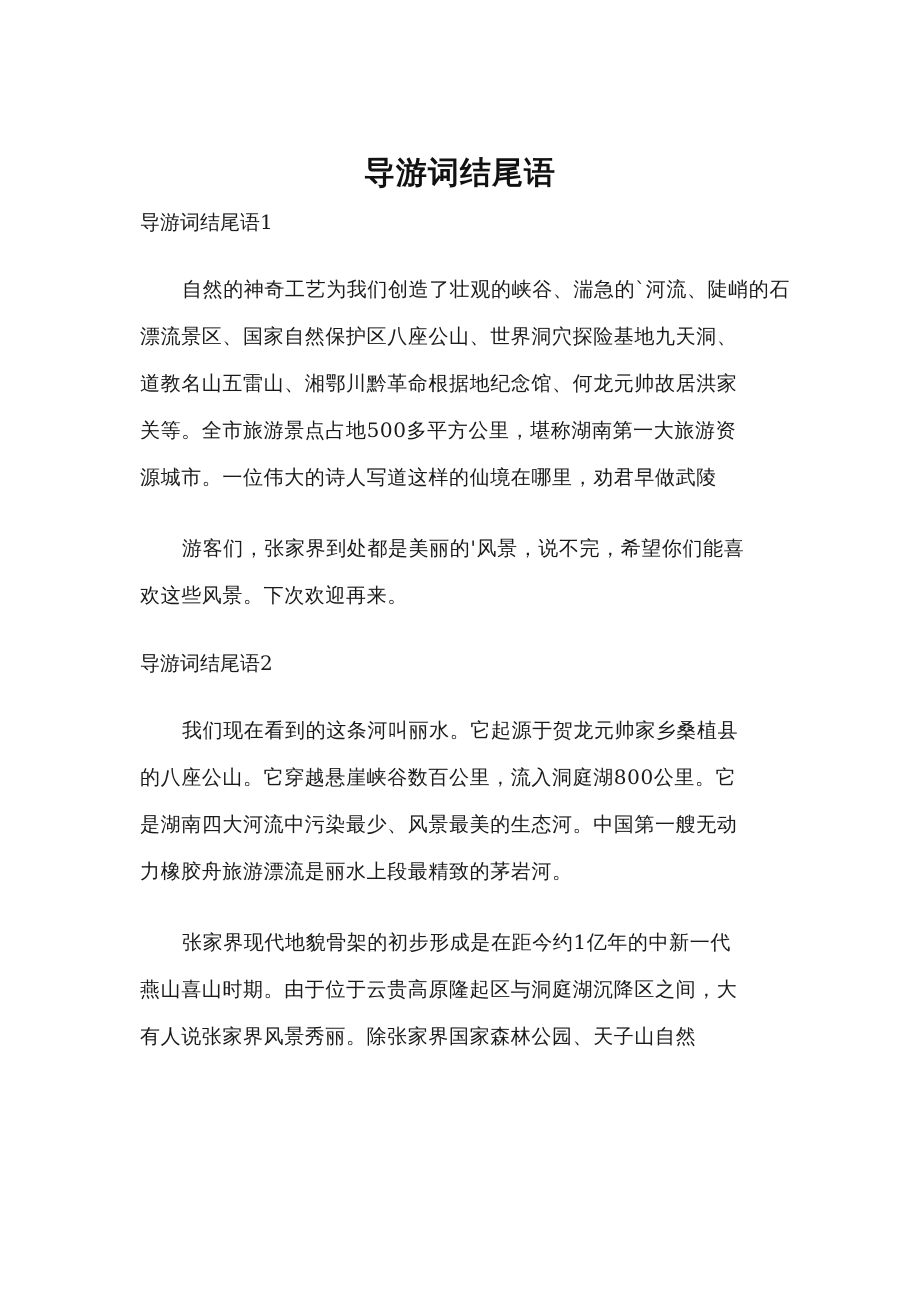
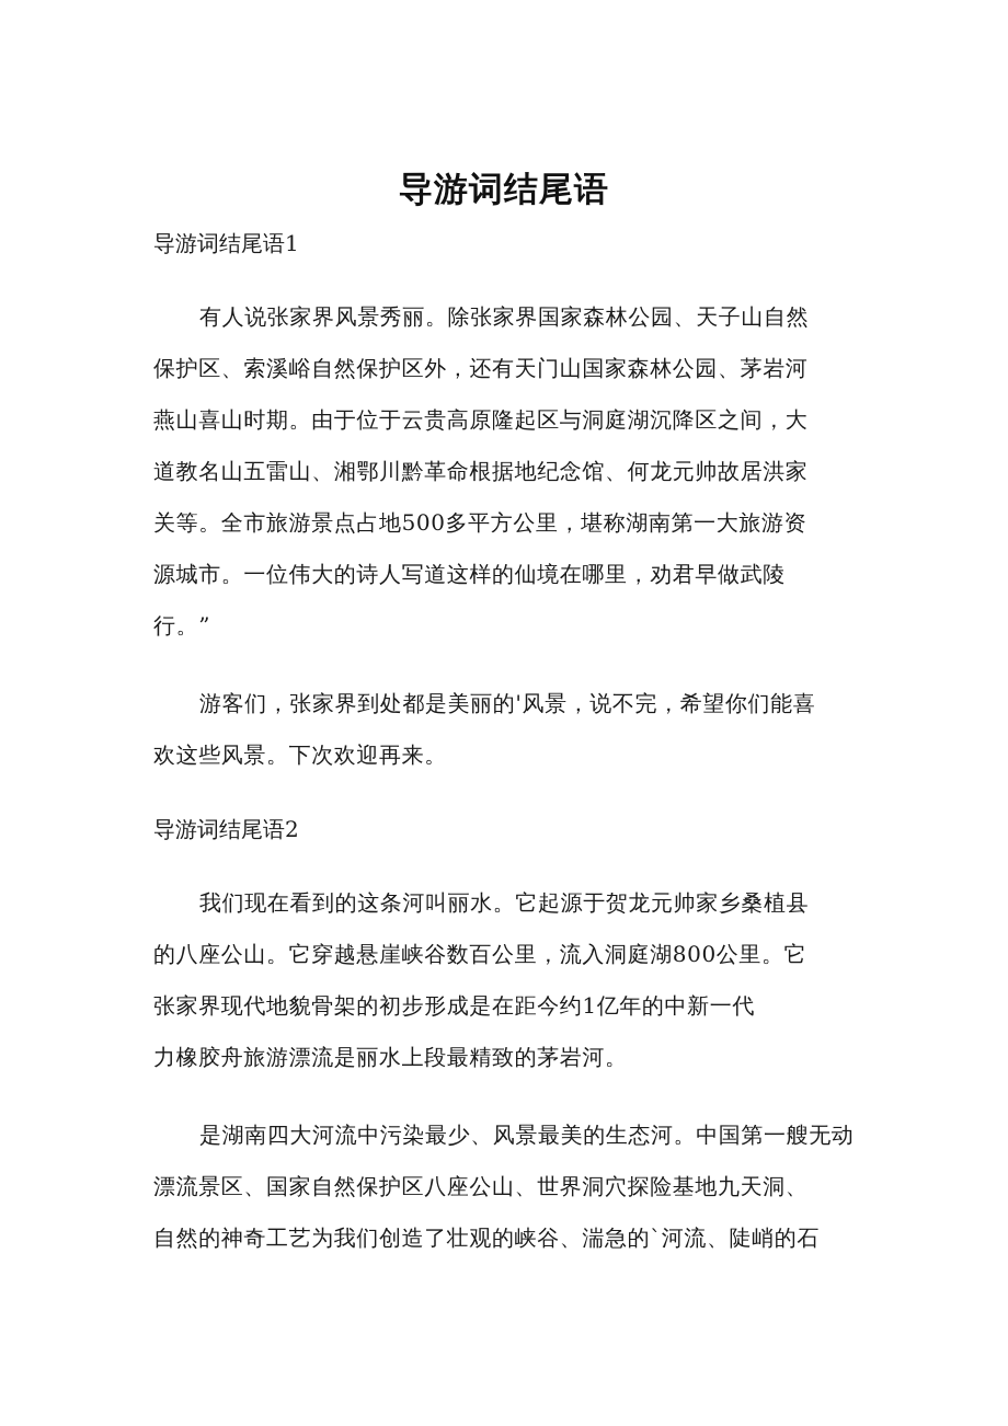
  导游词结尾语
  导游词结尾语1
- 自然的神奇工艺为我们创造了壮观的峡谷、湍急的`河流、陡峭的石
+ 有人说张家界风景秀丽。除张家界国家森林公园、天子山自然
+ 保护区、索溪峪自然保护区外，还有天门山国家森林公园、茅岩河
- 漂流景区、国家自然保护区八座公山、世界洞穴探险基地九天洞、
+ 燕山喜山时期。由于位于云贵高原隆起区与洞庭湖沉降区之间，大
  道教名山五雷山、湘鄂川黔革命根据地纪念馆、何龙元帅故居洪家
  关等。全市旅游景点占地500多平方公里，堪称湖南第一大旅游资
  源城市。一位伟大的诗人写道这样的仙境在哪里，劝君早做武陵
+ 行。”
  游客们，张家界到处都是美丽的'风景，说不完，希望你们能喜
  欢这些风景。下次欢迎再来。
  导游词结尾语2
  我们现在看到的这条河叫丽水。它起源于贺龙元帅家乡桑植县
  的八座公山。它穿越悬崖峡谷数百公里，流入洞庭湖800公里。它
- 是湖南四大河流中污染最少、风景最美的生态河。中国第一艘无动
+ 张家界现代地貌骨架的初步形成是在距今约1亿年的中新一代
  力橡胶舟旅游漂流是丽水上段最精致的茅岩河。
- 张家界现代地貌骨架的初步形成是在距今约1亿年的中新一代
+ 是湖南四大河流中污染最少、风景最美的生态河。中国第一艘无动
- 燕山喜山时期。由于位于云贵高原隆起区与洞庭湖沉降区之间，大
+ 漂流景区、国家自然保护区八座公山、世界洞穴探险基地九天洞、
- 有人说张家界风景秀丽。除张家界国家森林公园、天子山自然
+ 自然的神奇工艺为我们创造了壮观的峡谷、湍急的`河流、陡峭的石
